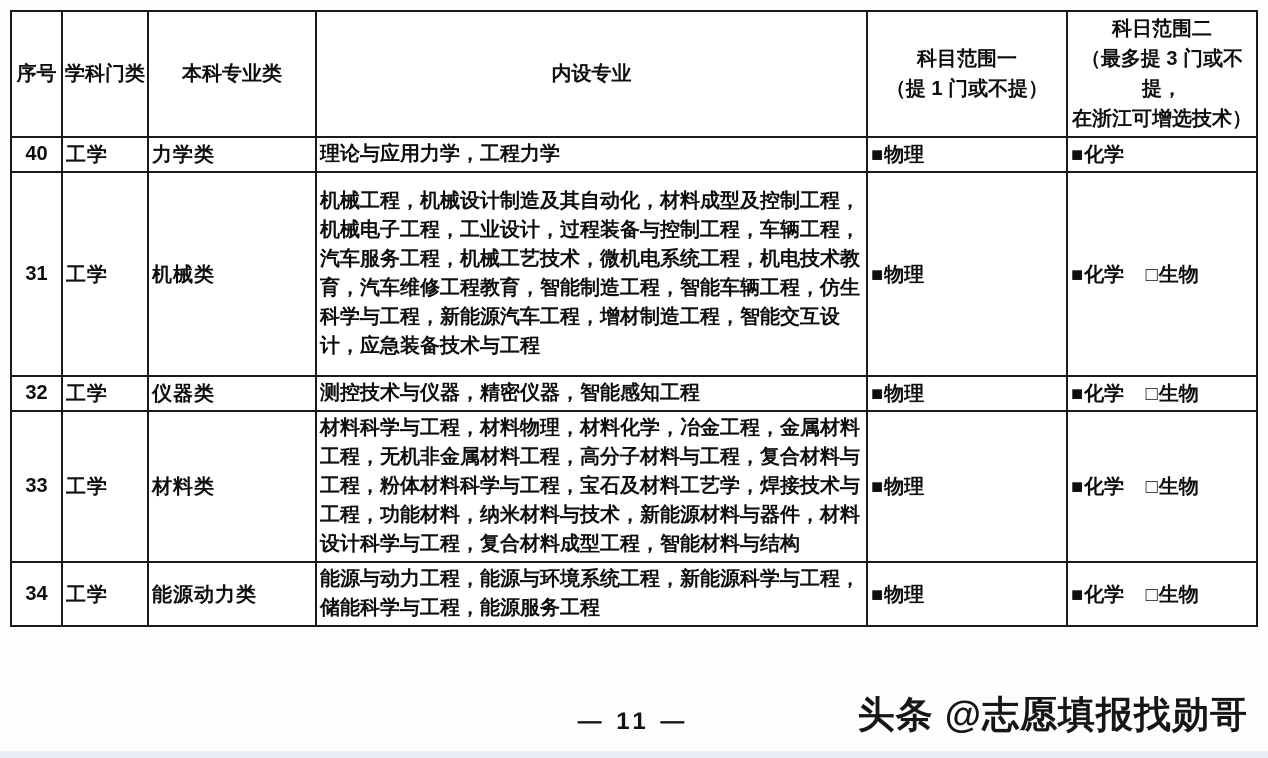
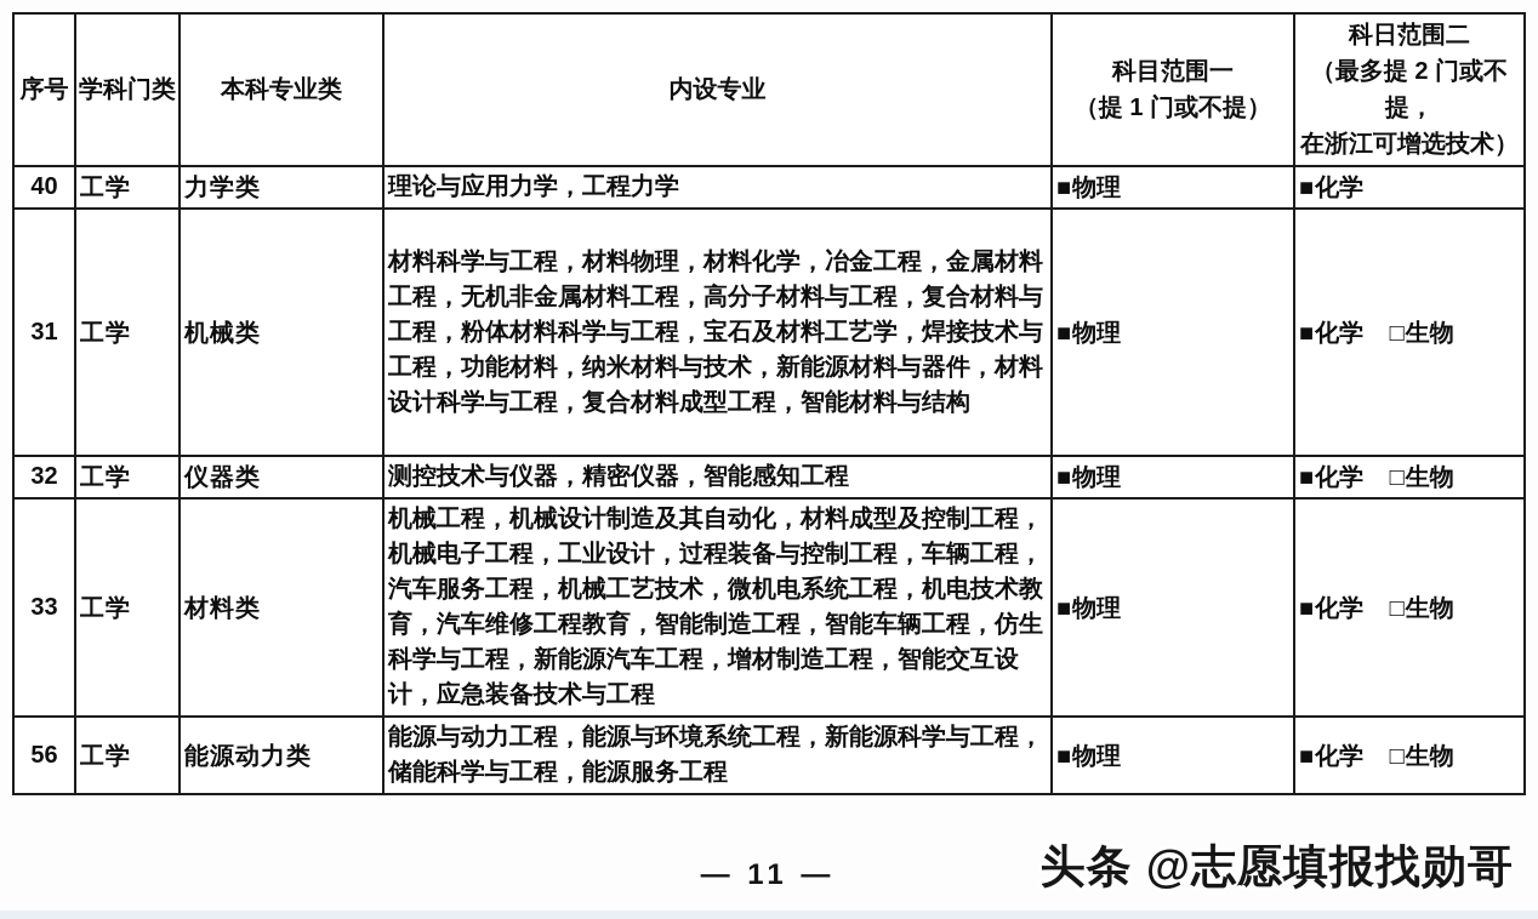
- 序号	学科门类	本科专业类	内设专业	科目范围一 （提 1 门或不提）	科日范围二 （最多提 3 门或不提， 在浙江可增选技术）
+ 序号	学科门类	本科专业类	内设专业	科目范围一 （提 1 门或不提）	科日范围二 （最多提 2 门或不提， 在浙江可增选技术）
  40	工学	力学类	理论与应用力学，工程力学	■物理	■化学
- 31	工学	机械类	机械工程，机械设计制造及其自动化，材料成型及控制工程，机械电子工程，工业设计，过程装备与控制工程，车辆工程，汽车服务工程，机械工艺技术，微机电系统工程，机电技术教育，汽车维修工程教育，智能制造工程，智能车辆工程，仿生科学与工程，新能源汽车工程，增材制造工程，智能交互设计，应急装备技术与工程	■物理	■化学 □生物
+ 31	工学	机械类	材料科学与工程，材料物理，材料化学，冶金工程，金属材料工程，无机非金属材料工程，高分子材料与工程，复合材料与工程，粉体材料科学与工程，宝石及材料工艺学，焊接技术与工程，功能材料，纳米材料与技术，新能源材料与器件，材料设计科学与工程，复合材料成型工程，智能材料与结构	■物理	■化学 □生物
  32	工学	仪器类	测控技术与仪器，精密仪器，智能感知工程	■物理	■化学 □生物
- 33	工学	材料类	材料科学与工程，材料物理，材料化学，冶金工程，金属材料工程，无机非金属材料工程，高分子材料与工程，复合材料与工程，粉体材料科学与工程，宝石及材料工艺学，焊接技术与工程，功能材料，纳米材料与技术，新能源材料与器件，材料设计科学与工程，复合材料成型工程，智能材料与结构	■物理	■化学 □生物
+ 33	工学	材料类	机械工程，机械设计制造及其自动化，材料成型及控制工程，机械电子工程，工业设计，过程装备与控制工程，车辆工程，汽车服务工程，机械工艺技术，微机电系统工程，机电技术教育，汽车维修工程教育，智能制造工程，智能车辆工程，仿生科学与工程，新能源汽车工程，增材制造工程，智能交互设计，应急装备技术与工程	■物理	■化学 □生物
- 34	工学	能源动力类	能源与动力工程，能源与环境系统工程，新能源科学与工程，储能科学与工程，能源服务工程	■物理	■化学 □生物
+ 56	工学	能源动力类	能源与动力工程，能源与环境系统工程，新能源科学与工程，储能科学与工程，能源服务工程	■物理	■化学 □生物
  — 11 —
  头条 @志愿填报找勋哥
